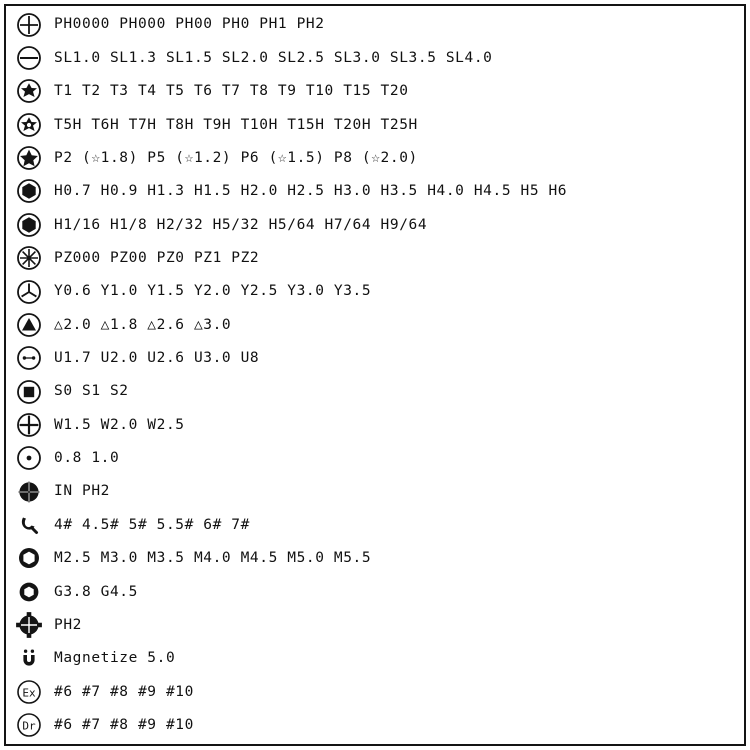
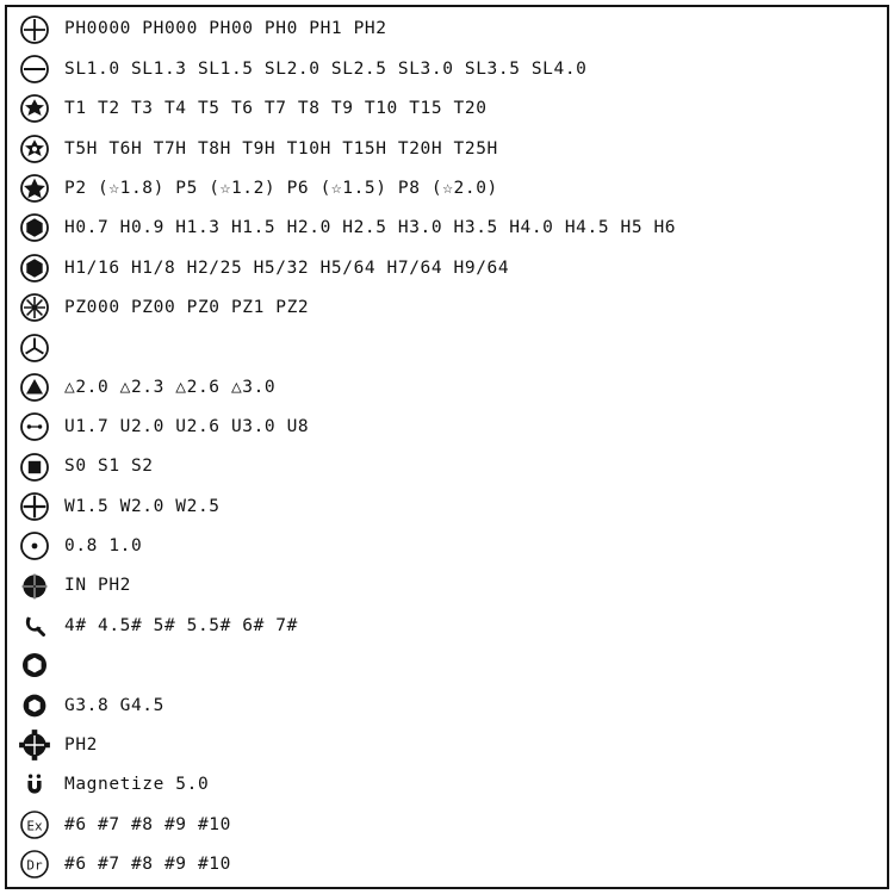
  PH0000 PH000 PH00 PH0 PH1 PH2
  SL1.0 SL1.3 SL1.5 SL2.0 SL2.5 SL3.0 SL3.5 SL4.0
  T1 T2 T3 T4 T5 T6 T7 T8 T9 T10 T15 T20
  T5H T6H T7H T8H T9H T10H T15H T20H T25H
  P2 (☆1.8) P5 (☆1.2) P6 (☆1.5) P8 (☆2.0)
  H0.7 H0.9 H1.3 H1.5 H2.0 H2.5 H3.0 H3.5 H4.0 H4.5 H5 H6
- H1/16 H1/8 H2/32 H5/32 H5/64 H7/64 H9/64
+ H1/16 H1/8 H2/25 H5/32 H5/64 H7/64 H9/64
  PZ000 PZ00 PZ0 PZ1 PZ2
- Y0.6 Y1.0 Y1.5 Y2.0 Y2.5 Y3.0 Y3.5
- △2.0 △1.8 △2.6 △3.0
+ △2.0 △2.3 △2.6 △3.0
  U1.7 U2.0 U2.6 U3.0 U8
  S0 S1 S2
  W1.5 W2.0 W2.5
  0.8 1.0
  IN PH2
  4# 4.5# 5# 5.5# 6# 7#
- M2.5 M3.0 M3.5 M4.0 M4.5 M5.0 M5.5
  G3.8 G4.5
  PH2
  Magnetize 5.0
  Ex
  #6 #7 #8 #9 #10
  Dr
  #6 #7 #8 #9 #10
